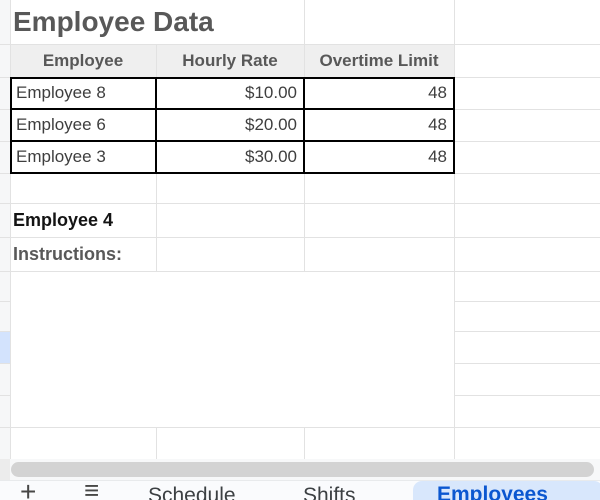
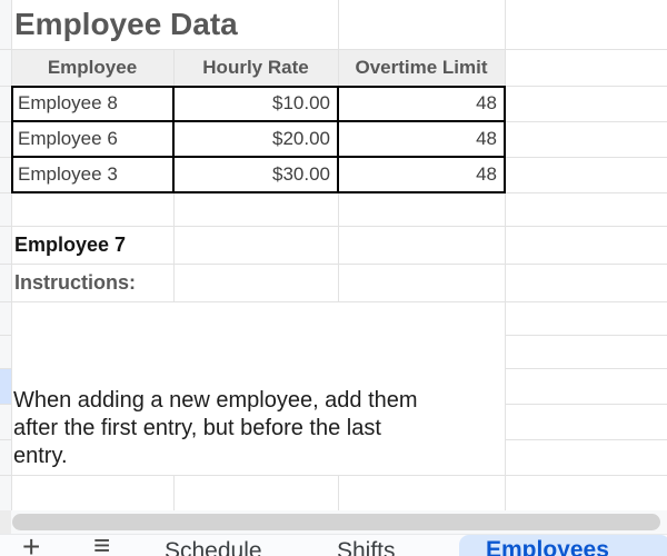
  Employee Data
  Employee
  Hourly Rate
  Overtime Limit
  Employee 8
  $10.00
  48
  Employee 6
  $20.00
  48
  Employee 3
  $30.00
  48
- Employee 4
+ Employee 7
  Instructions:
+ When adding a new employee, add them
+ after the first entry, but before the last
+ entry.
  +
  ≡
  Schedule
  Shifts
  Employees
